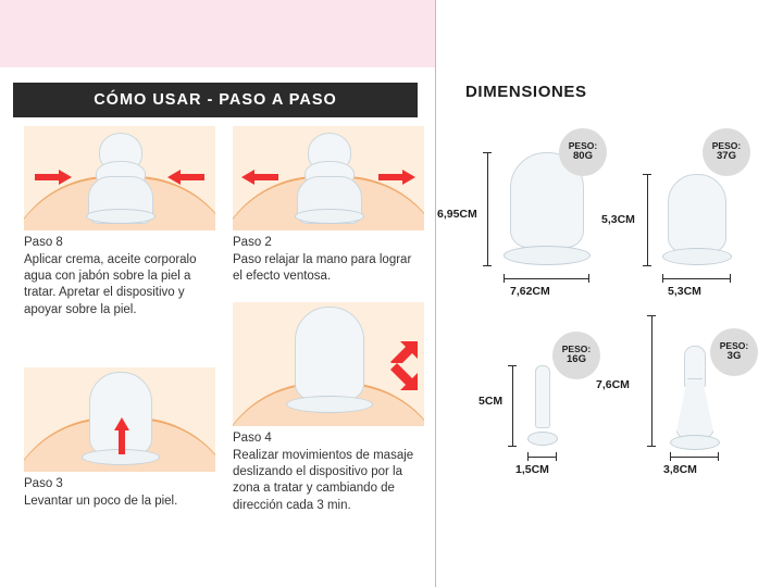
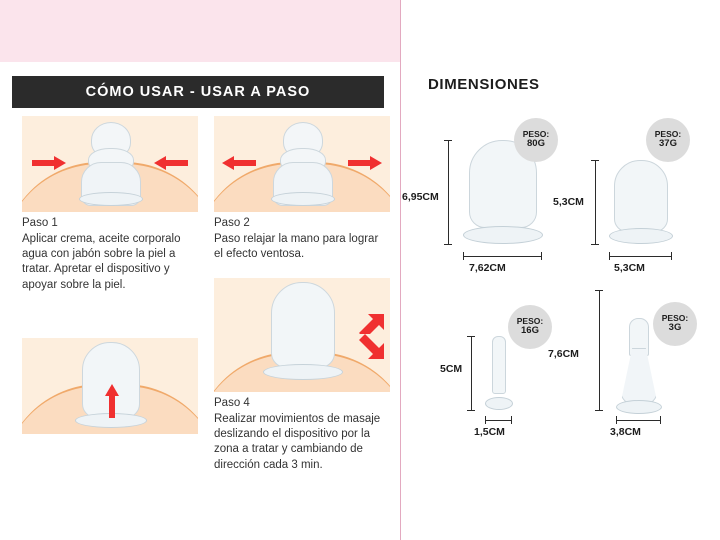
- CÓMO USAR - PASO A PASO
+ CÓMO USAR - USAR A PASO
- Paso 8
+ Paso 1
  Aplicar crema, aceite corporalo agua con jabón sobre la piel a tratar. Apretar el dispositivo y apoyar sobre la piel.
  Paso 2
  Paso relajar la mano para lograr el efecto ventosa.
- Paso 3
- Levantar un poco de la piel.
  Paso 4
  Realizar movimientos de masaje deslizando el dispositivo por la zona a tratar y cambiando de dirección cada 3 min.
  DIMENSIONES
  PESO:
  80G
  6,95CM
  7,62CM
  PESO:
  37G
  5,3CM
  5,3CM
  PESO:
  16G
  5CM
  1,5CM
  PESO:
  3G
  7,6CM
  3,8CM
